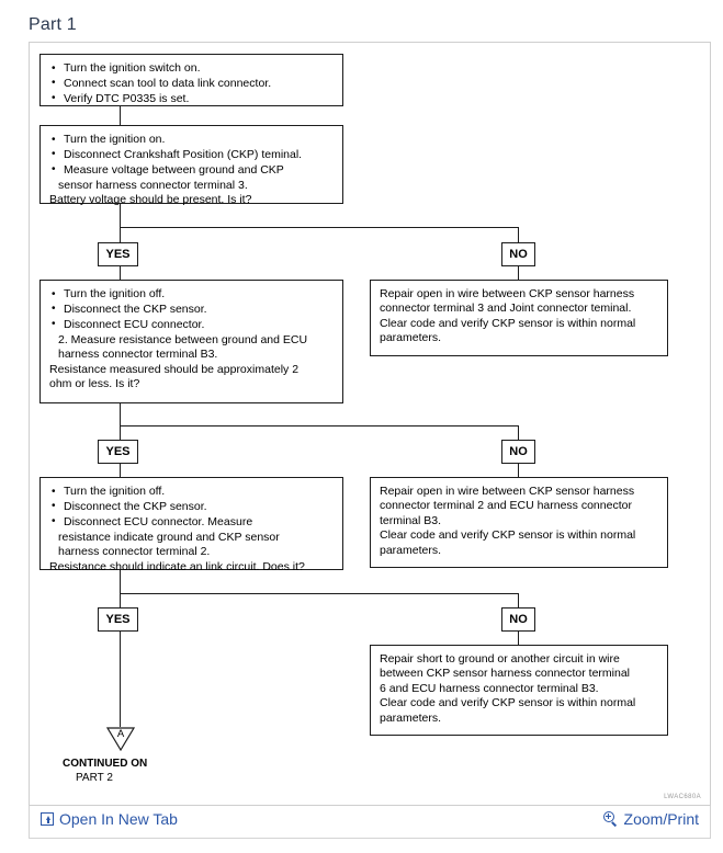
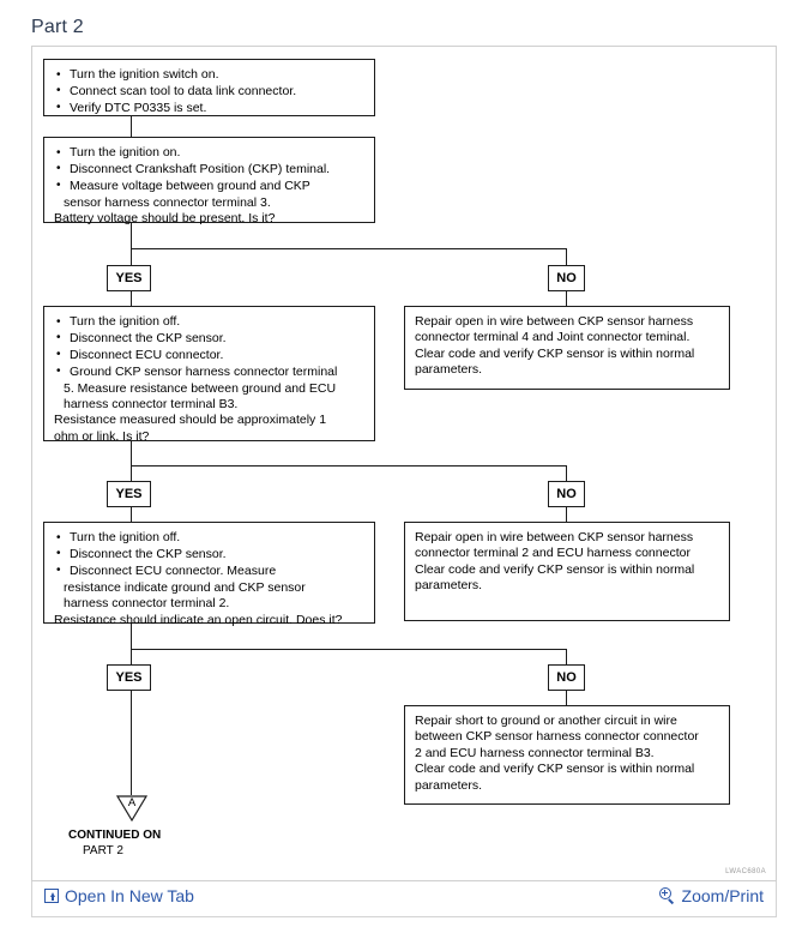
- Part 1
+ Part 2
  Turn the ignition switch on.
  Connect scan tool to data link connector.
  Verify DTC P0335 is set.
  Turn the ignition on.
  Disconnect Crankshaft Position (CKP) teminal.
  Measure voltage between ground and CKP
  sensor harness connector terminal 3.
  Battery voltage should be present. Is it?
  YES
  NO
  Turn the ignition off.
  Disconnect the CKP sensor.
  Disconnect ECU connector.
+ Ground CKP sensor harness connector terminal
- 2. Measure resistance between ground and ECU
+ 5. Measure resistance between ground and ECU
  harness connector terminal B3.
- Resistance measured should be approximately 2
+ Resistance measured should be approximately 1
- ohm or less. Is it?
+ ohm or link. Is it?
  Repair open in wire between CKP sensor harness
- connector terminal 3 and Joint connector teminal.
+ connector terminal 4 and Joint connector teminal.
  Clear code and verify CKP sensor is within normal
  parameters.
  YES
  NO
  Turn the ignition off.
  Disconnect the CKP sensor.
  Disconnect ECU connector. Measure
  resistance indicate ground and CKP sensor
  harness connector terminal 2.
- Resistance should indicate an link circuit. Does it?
+ Resistance should indicate an open circuit. Does it?
  Repair open in wire between CKP sensor harness
  connector terminal 2 and ECU harness connector
- terminal B3.
  Clear code and verify CKP sensor is within normal
  parameters.
  YES
  NO
  Repair short to ground or another circuit in wire
- between CKP sensor harness connector terminal
+ between CKP sensor harness connector connector
- 6 and ECU harness connector terminal B3.
+ 2 and ECU harness connector terminal B3.
  Clear code and verify CKP sensor is within normal
  parameters.
  A
  CONTINUED ON
  PART 2
  Open In New Tab
  Zoom/Print
